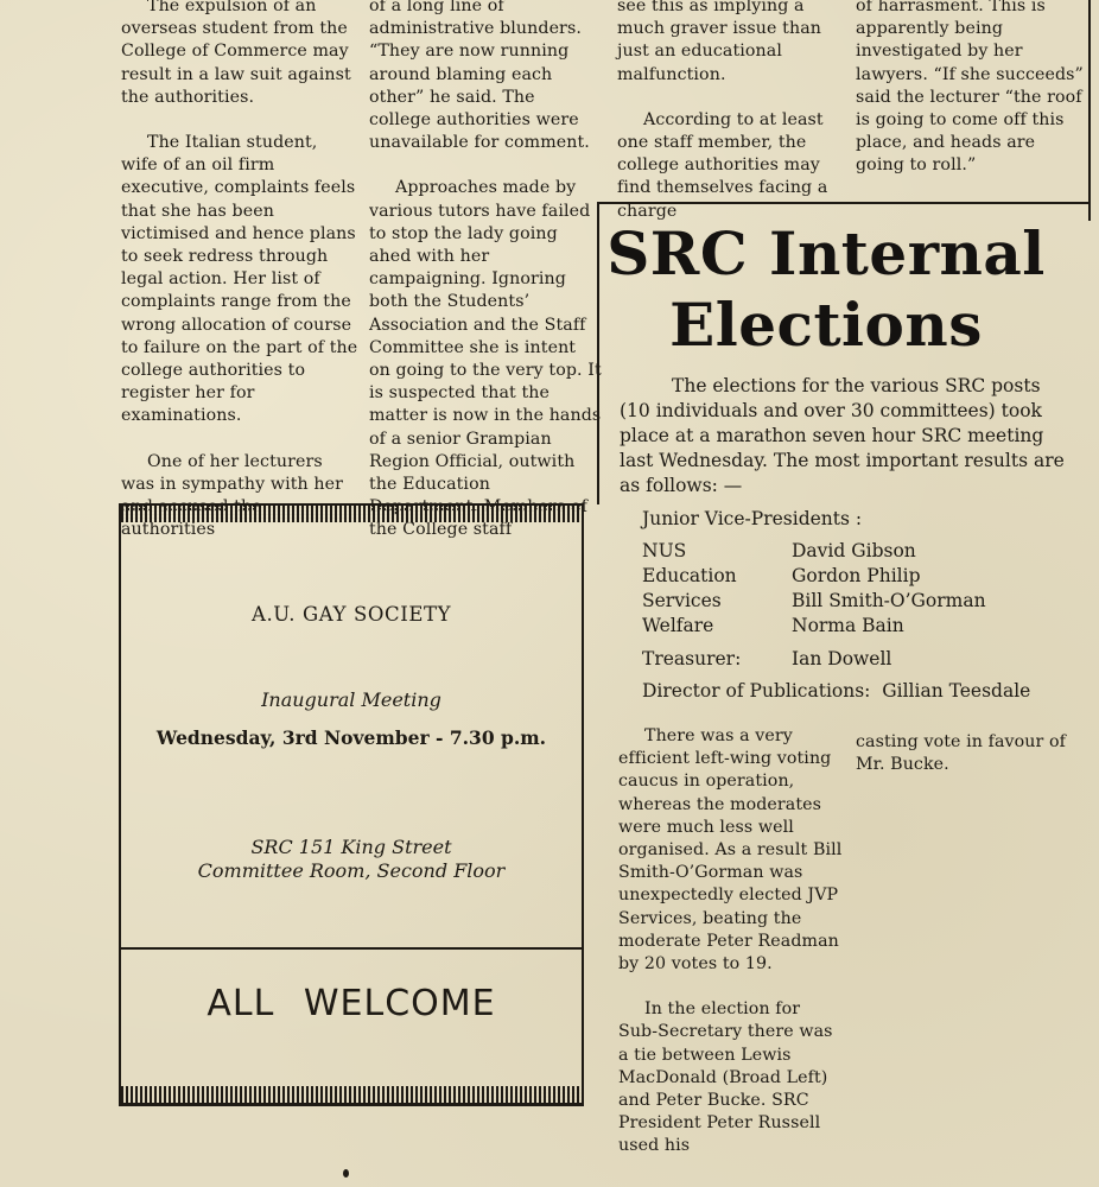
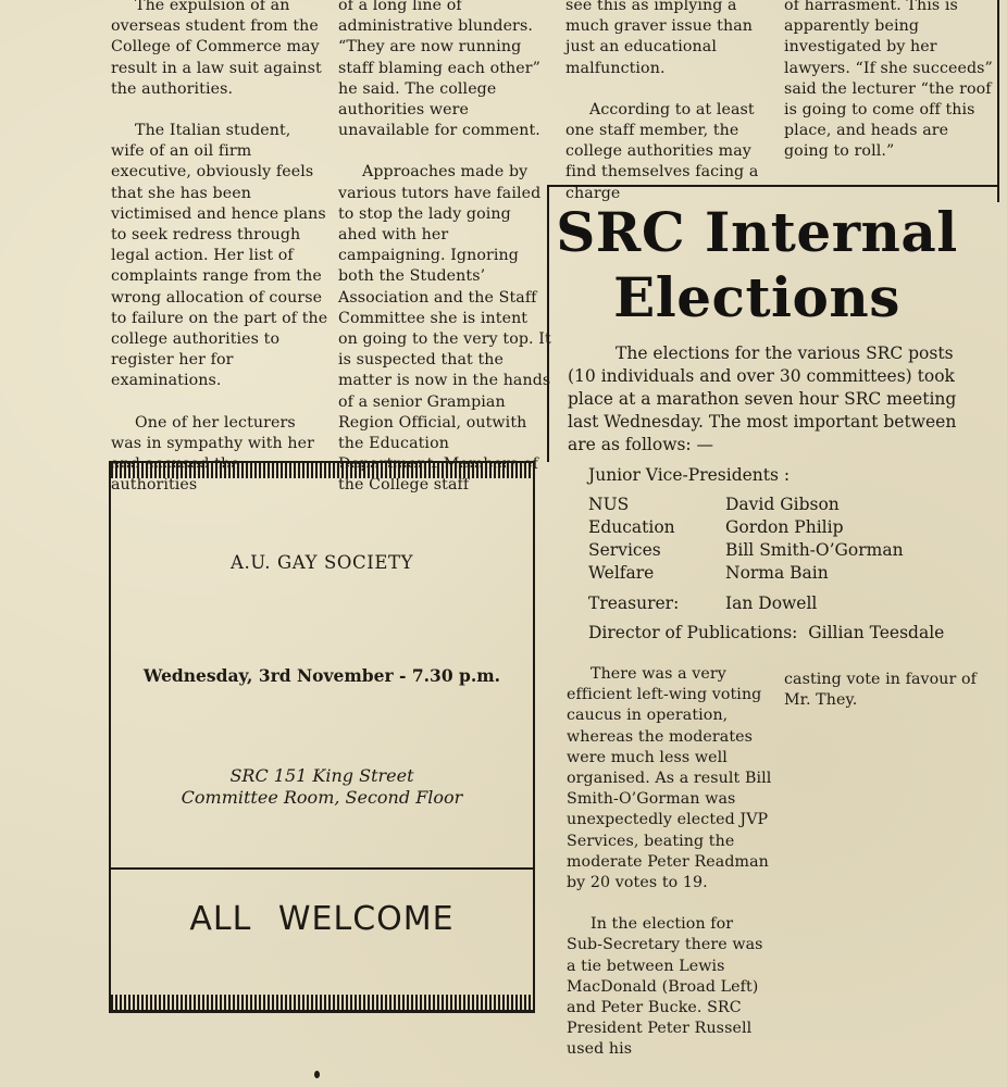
  The expulsion of an overseas student from the College of Commerce may result in a law suit against the authorities.
- The Italian student, wife of an oil firm executive, complaints feels that she has been victimised and hence plans to seek redress through legal action. Her list of complaints range from the wrong allocation of course to failure on the part of the college authorities to register her for examinations.
+ The Italian student, wife of an oil firm executive, obviously feels that she has been victimised and hence plans to seek redress through legal action. Her list of complaints range from the wrong allocation of course to failure on the part of the college authorities to register her for examinations.
  One of her lecturers was in sympathy with her authorities
- of a long line of administrative blunders. “They are now running around blaming each other” he said. The college authorities were unavailable for comment.
+ of a long line of administrative blunders. “They are now running staff blaming each other” he said. The college authorities were unavailable for comment.
  Approaches made by various tutors have failed to stop the lady going ahed with her campaigning. Ignoring both the Students’ Association and the Staff Committee she is intent on going to the very top. I is suspected that the matter is now in the hand of a senior Grampian Region Official, outwith the Education f the College staff
  see this as implying a much graver issue than just an educational malfunction.
  According to at least one staff member, the college authorities may find themselves facing a charge
  of harrasment. This is apparently being investigated by her lawyers. “If she succeeds” said the lecturer “the roof is going to come off this place, and heads are going to roll.”
  SRC Internal
  Elections
- The elections for the various SRC posts (10 individuals and over 30 committees) took place at a marathon seven hour SRC meeting last Wednesday. The most important results are as follows: —
+ The elections for the various SRC posts (10 individuals and over 30 committees) took place at a marathon seven hour SRC meeting last Wednesday. The most important between are as follows: —
  Junior Vice-Presidents :
  NUS David Gibson
  Education Gordon Philip
  Services Bill Smith-O’Gorman
  Welfare Norma Bain
  Treasurer: Ian Dowell
  Director of Publications: Gillian Teesdale
  There was a very efficient left-wing voting caucus in operation, whereas the moderates were much less well organised. As a result Bill Smith-O’Gorman was unexpectedly elected JVP Services, beating the moderate Peter Readman by 20 votes to 19.
  In the election for Sub-Secretary there was a tie between Lewis MacDonald (Broad Left) and Peter Bucke. SRC President Peter Russell used his
- casting vote in favour of Mr. Bucke.
+ casting vote in favour of Mr. They.
  A.U. GAY SOCIETY
- Inaugural Meeting
  Wednesday, 3rd November - 7.30 p.m.
  SRC 151 King Street
  Committee Room, Second Floor
  ALL WELCOME
